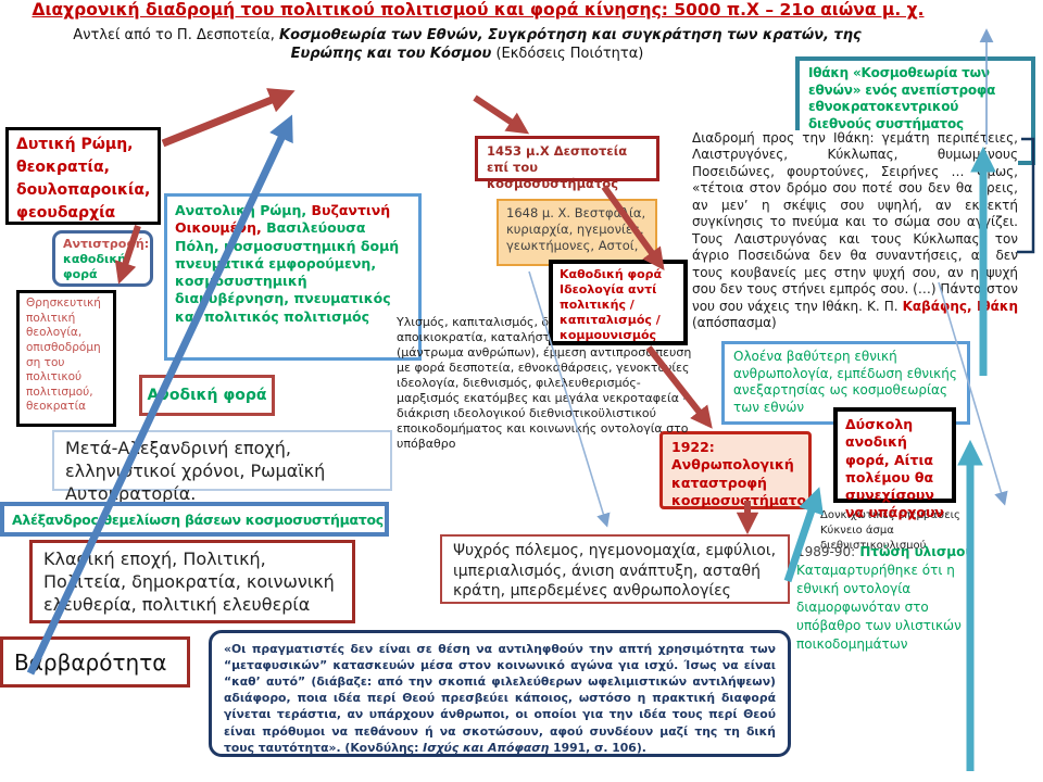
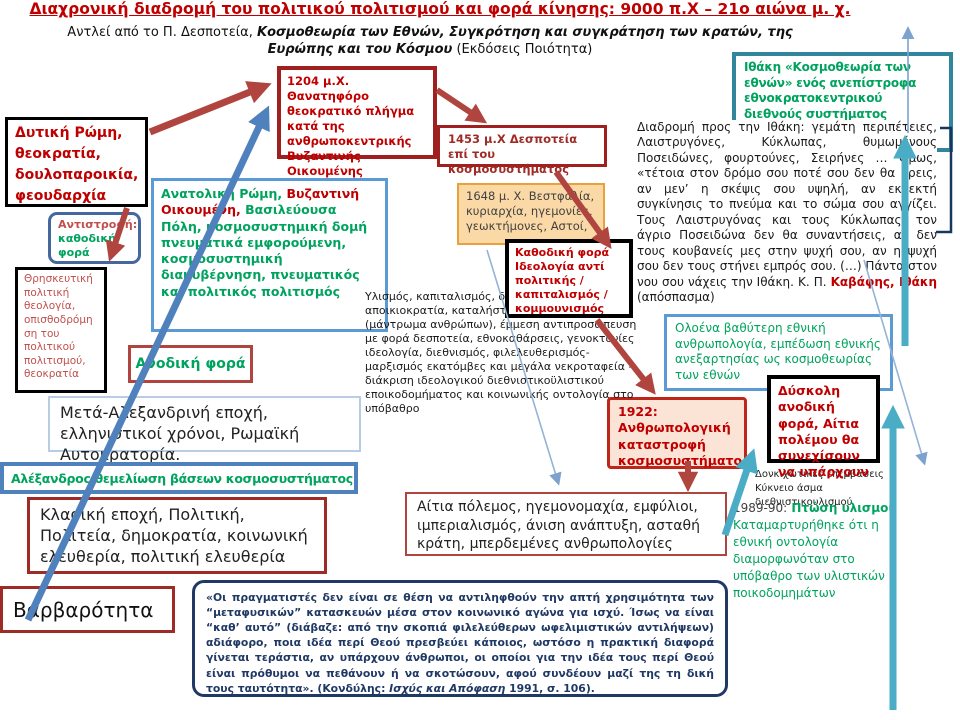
- Διαχρονική διαδρομή του πολιτικού πολιτισμού και φορά κίνησης: 5000 π.Χ – 21ο αιώνα μ. χ.
+ Διαχρονική διαδρομή του πολιτικού πολιτισμού και φορά κίνησης: 9000 π.Χ – 21ο αιώνα μ. χ.
  Αντλεί από το Π. Δεσποτεία, Κοσμοθεωρία των Εθνών, Συγκρότηση και συγκράτηση των κρατών, της Ευρώπης και του Κόσμου (Εκδόσεις Ποιότητα)
  Δυτική Ρώμη, θεοκρατία, δουλοπαροικία, φεουδαρχία
  Αντιστροή: καθοδική φορά
  Θρησκευτική πολιτική θεολογία, οπισθοδρόμηση του πολιτικού πολιτισμού, θεοκρατία
  Ανατολικ Ρώμη, Βυζαντινή Οικουμέη, Βασιλεύουσα Πόλη,οσμοσυστημική δομή πνευμτικά εμφορούμενη, κοσμοσυστημική διαυβέρνηση, πνευματικός κα πολιτικός πολιτισμός
+ 1204 μ.Χ. Θανατηφόρο θεοκρατικό πλήγμα κατά της ανθρωποκεντρικής Βυζαντινής Οικουμένης
  1453 μ.Χ Δεσποτεία επί του κοσμοσυστήματος
  1648 μ. Χ. Βεστφαία, κυριαρχία, ηγεμονίε, γεωκτήμονες, Αστοί,
  Καθοδική φορά Ιδεολογία αντί πολιτικής / καπιταλισμός / κομμουνισμός
  Υλισμός, καπιταλισμός, αποικιοκρατία, καταλήστ (μάντρωμα ανθρώπων), έμεση αντιπροσπευση με φορά δεσποτεία, εθνοκαθάρσεις, γενοκτίες ιδεολογία, διεθνισμός, φιλελευθερισμός-μαρξισμός εκατόμβες και μεγάλα νεκροταφεία διάκριση ιδεολογικού διεθνιστικοϋλιστικού εποικοδομήματος και κοινωνικής οντολογία στο υπόβαθρο
  Αοδική φορά
  Μετά-Αεξανδρινή εποχή, ελληνιτικοί χρόνοι, Ρωμαϊκή Αυτορατορία.
  Αλέξανδρος θεμελίωση βάσεων κοσμοσυστήματος
  Κλαική εποχή, Πολιτική, Ποιτεία, δημοκρατία, κοινωνική ελευθερία, πολιτική ελευθερία
  Βρβαρότητα
  «Οι πραγματιστές δεν είναι σε θέση να αντιληφθούν την απτή χρησιμότητα των “μεταφυσικών” κατασκευών μέσα στον κοινωνικό αγώνα για ισχύ. Ίσως να είναι “καθ’ αυτό” (διάβαζε: από την σκοπιά φιλελεύθερων ωφελιμιστικών αντιλήψεων) αδιάφορο, ποια ιδέα περί Θεού πρεσβεύει κάποιος, ωστόσο η πρακτική διαφορά γίνεται τεράστια, αν υπάρχουν άνθρωποι, οι οποίοι για την ιδέα τους περί Θεού είναι πρόθυμοι να πεθάνουν ή να σκοτώσουν, αφού συνδέουν μαζί της τη δική τους ταυτότητα». (Κονδύλης: Ισχύς και Απόφαση 1991, σ. 106).
- Ψυχρός πόλεμος, ηγεμονομαχία, εμφύλιοι, ιμπεριαλισμός, άνιση ανάπτυξη, ασταθή κράτη, μπερδεμένες ανθρωπολογίες
+ Αίτια πόλεμος, ηγεμονομαχία, εμφύλιοι, ιμπεριαλισμός, άνιση ανάπτυξη, ασταθή κράτη, μπερδεμένες ανθρωπολογίες
  1922: Ανθρωπολογική καταστροφή κοσμοσυστήματος
  Ολοένα βαθύτερη εθνική ανθρωπολογία, εμπέδωση εθνικής ανεξαρτησίας ως κοσμοθεωρίας των εθνών
  Δύσκολη ανοδική φορά, Αίτια πολέμου θα συνεχίσουν να υπάρχουν
  Κύκνειο άσμα διεθνιστικουλισμού
  989-90: Πτώση υλισμο
  Καταμαρτυρήθηκε ότι η εθνική οντολογία διαμορφωνόταν στο υπόβαθρο των υλιστικών ποικοδομημάτων
  Ιθάκη «Κοσμοθεωρία των εθνών» ενός ανεπίστροφα εθνοκρατοκεντρικού διεθνούς συστήματος
  Διαδρομή προς την Ιθάκη: γεμάτη περιπέτειες, Λαιστρυγόνες, Κύκλωπας, θυμωμνους Ποσειδώνες, φουρτούνες, Σειρήνες …μως, «τέτοια στον δρόμο σου ποτέ σου δεν θαρεις, αν μεν’ η σκέψις σου υψηλή, αν εκεκτή συγκίνησις το πνεύμα και το σώμα σου αγίζει. Τους Λαιστρυγόνας και τους Κύκλωπας τον άγριο Ποσειδώνα δεν θα συναντήσεις, α δεν τους κουβανείς μες στην ψυχή σου, αν η ψυχή σου δεν τους στήνει εμπρός σου. (…) Πάντα στον νου σου νάχεις την Ιθάκη. Κ. Π. Καβάης, Ιάκη (απόσπασμα)
